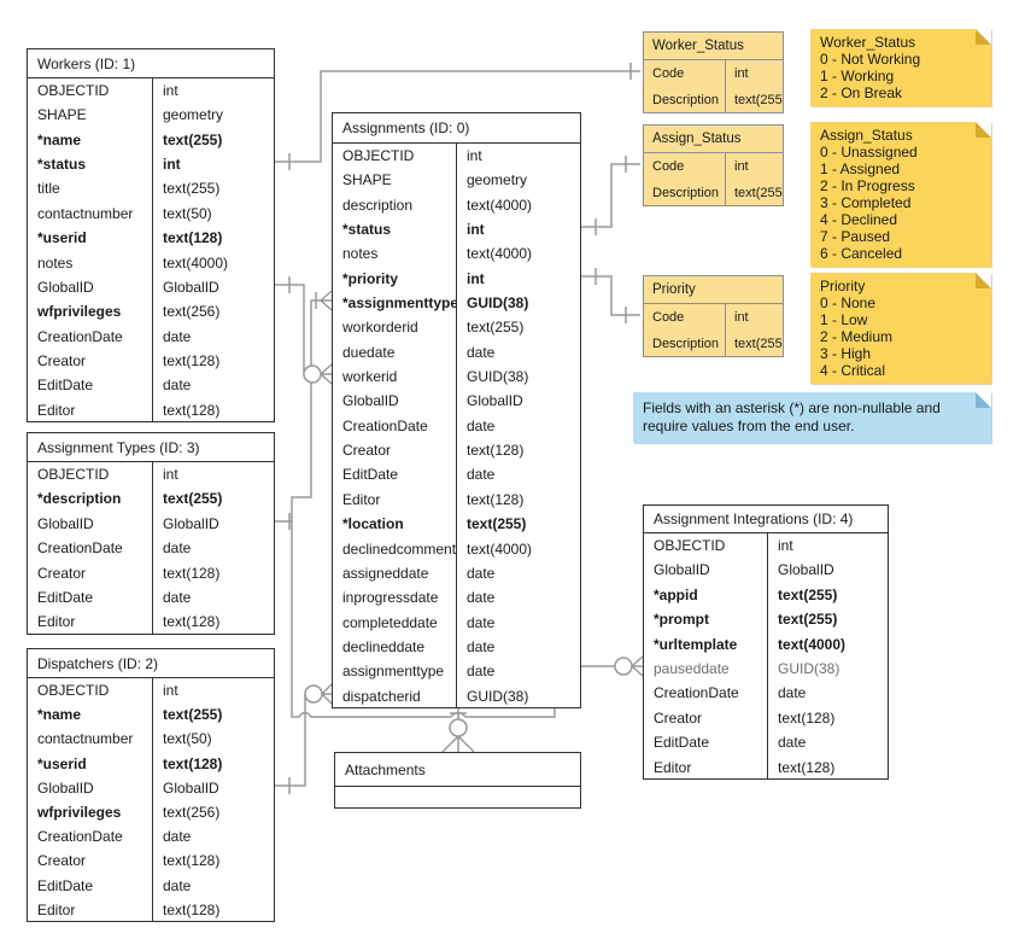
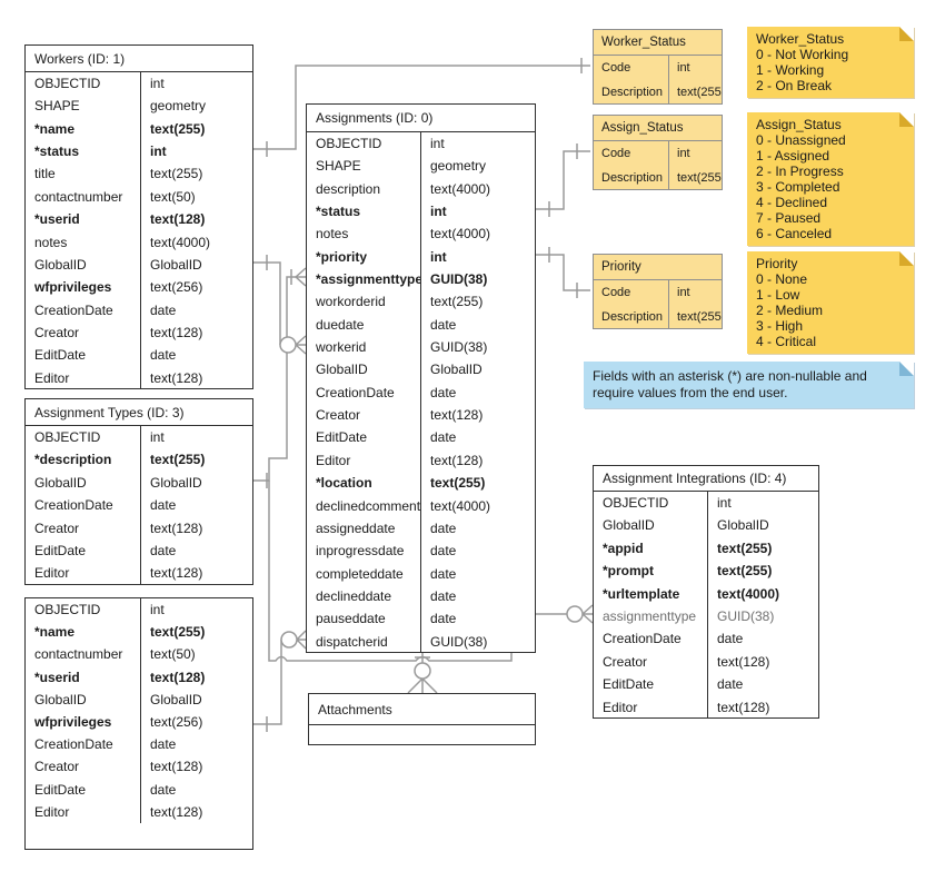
  Fields with an asterisk (*) are non-nullable and require values from the end user.
  Workers (ID: 1)
  OBJECTID
  int
  SHAPE
  geometry
  *name
  text(255)
  *status
  int
  title
  text(255)
  contactnumber
  text(50)
  *userid
  text(128)
  notes
  text(4000)
  GlobalID
  GlobalID
  wfprivileges
  text(256)
  CreationDate
  date
  Creator
  text(128)
  EditDate
  date
  Editor
  text(128)
  Assignment Types (ID: 3)
  OBJECTID
  int
  *description
  text(255)
  GlobalID
  GlobalID
  CreationDate
  date
  Creator
  text(128)
  EditDate
  date
  Editor
  text(128)
- Dispatchers (ID: 2)
  OBJECTID
  int
  *name
  text(255)
  contactnumber
  text(50)
  *userid
  text(128)
  GlobalID
  GlobalID
  wfprivileges
  text(256)
  CreationDate
  date
  Creator
  text(128)
  EditDate
  date
  Editor
  text(128)
  Assignments (ID: 0)
  OBJECTID
  int
  SHAPE
  geometry
  description
  text(4000)
  *status
  int
  notes
  text(4000)
  *priority
  int
  *assignmenttype
  GUID(38)
  workorderid
  text(255)
  duedate
  date
  workerid
  GUID(38)
  GlobalID
  GlobalID
  CreationDate
  date
  Creator
  text(128)
  EditDate
  date
  Editor
  text(128)
  *location
  text(255)
  declinedcomment
  text(4000)
  assigneddate
  date
  inprogressdate
  date
  completeddate
  date
  declineddate
  date
- assignmenttype
+ pauseddate
  date
  dispatcherid
  GUID(38)
  Assignment Integrations (ID: 4)
  OBJECTID
  int
  GlobalID
  GlobalID
  *appid
  text(255)
  *prompt
  text(255)
  *urltemplate
  text(4000)
- pauseddate
+ assignmenttype
  GUID(38)
  CreationDate
  date
  Creator
  text(128)
  EditDate
  date
  Editor
  text(128)
  Attachments
  Worker_Status
  Code
  int
  Description
  text(255
  Assign_Status
  Code
  int
  Description
  text(255
  Priority
  Code
  int
  Description
  text(255
  Worker_Status
  0 - Not Working
  1 - Working
  2 - On Break
  Assign_Status
  0 - Unassigned
  1 - Assigned
  2 - In Progress
  3 - Completed
  4 - Declined
  7 - Paused
  6 - Canceled
  Priority
  0 - None
  1 - Low
  2 - Medium
  3 - High
  4 - Critical
